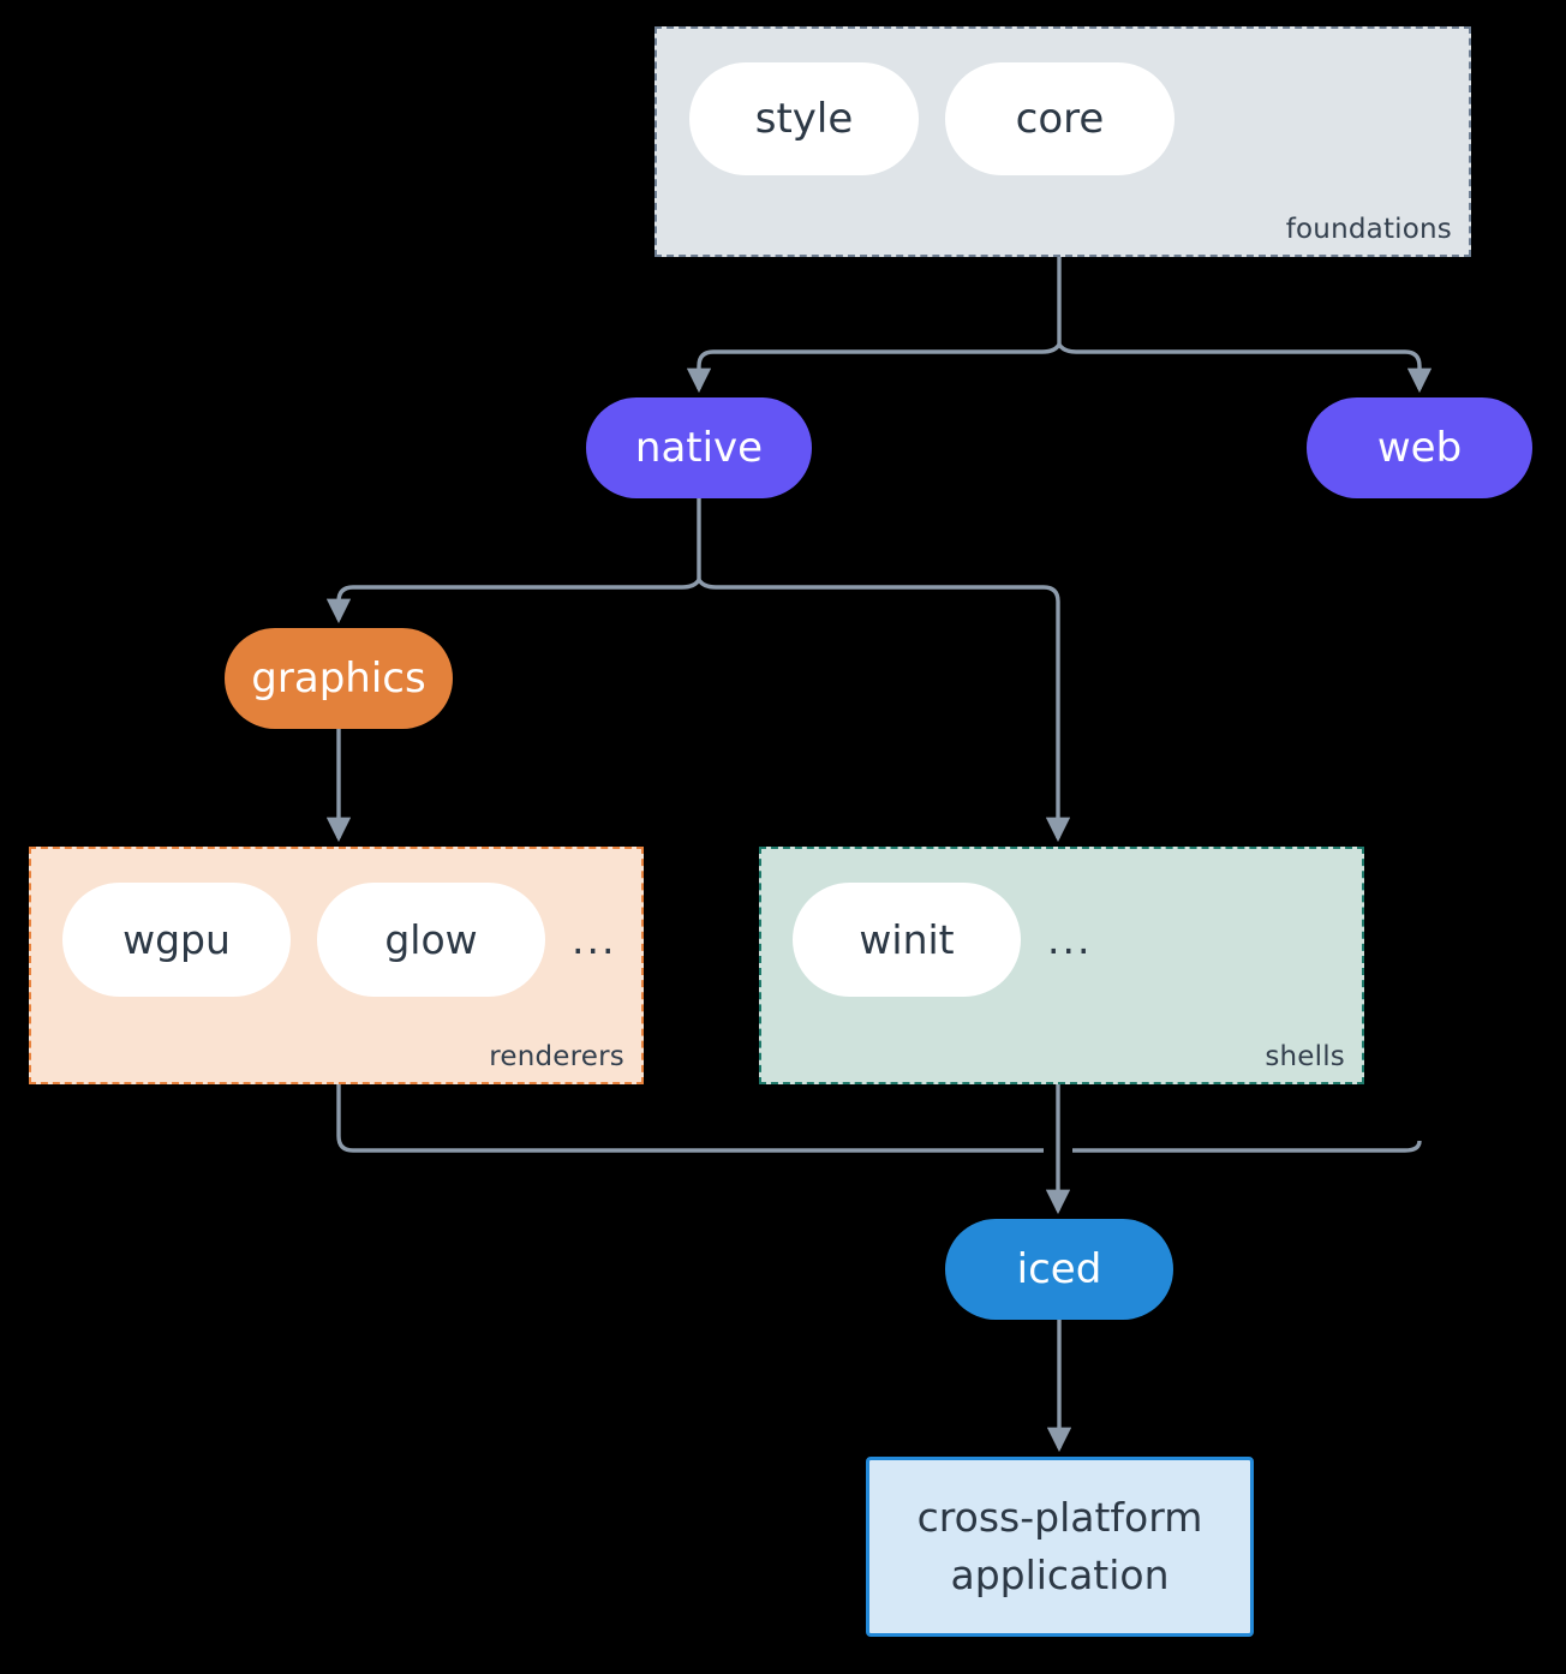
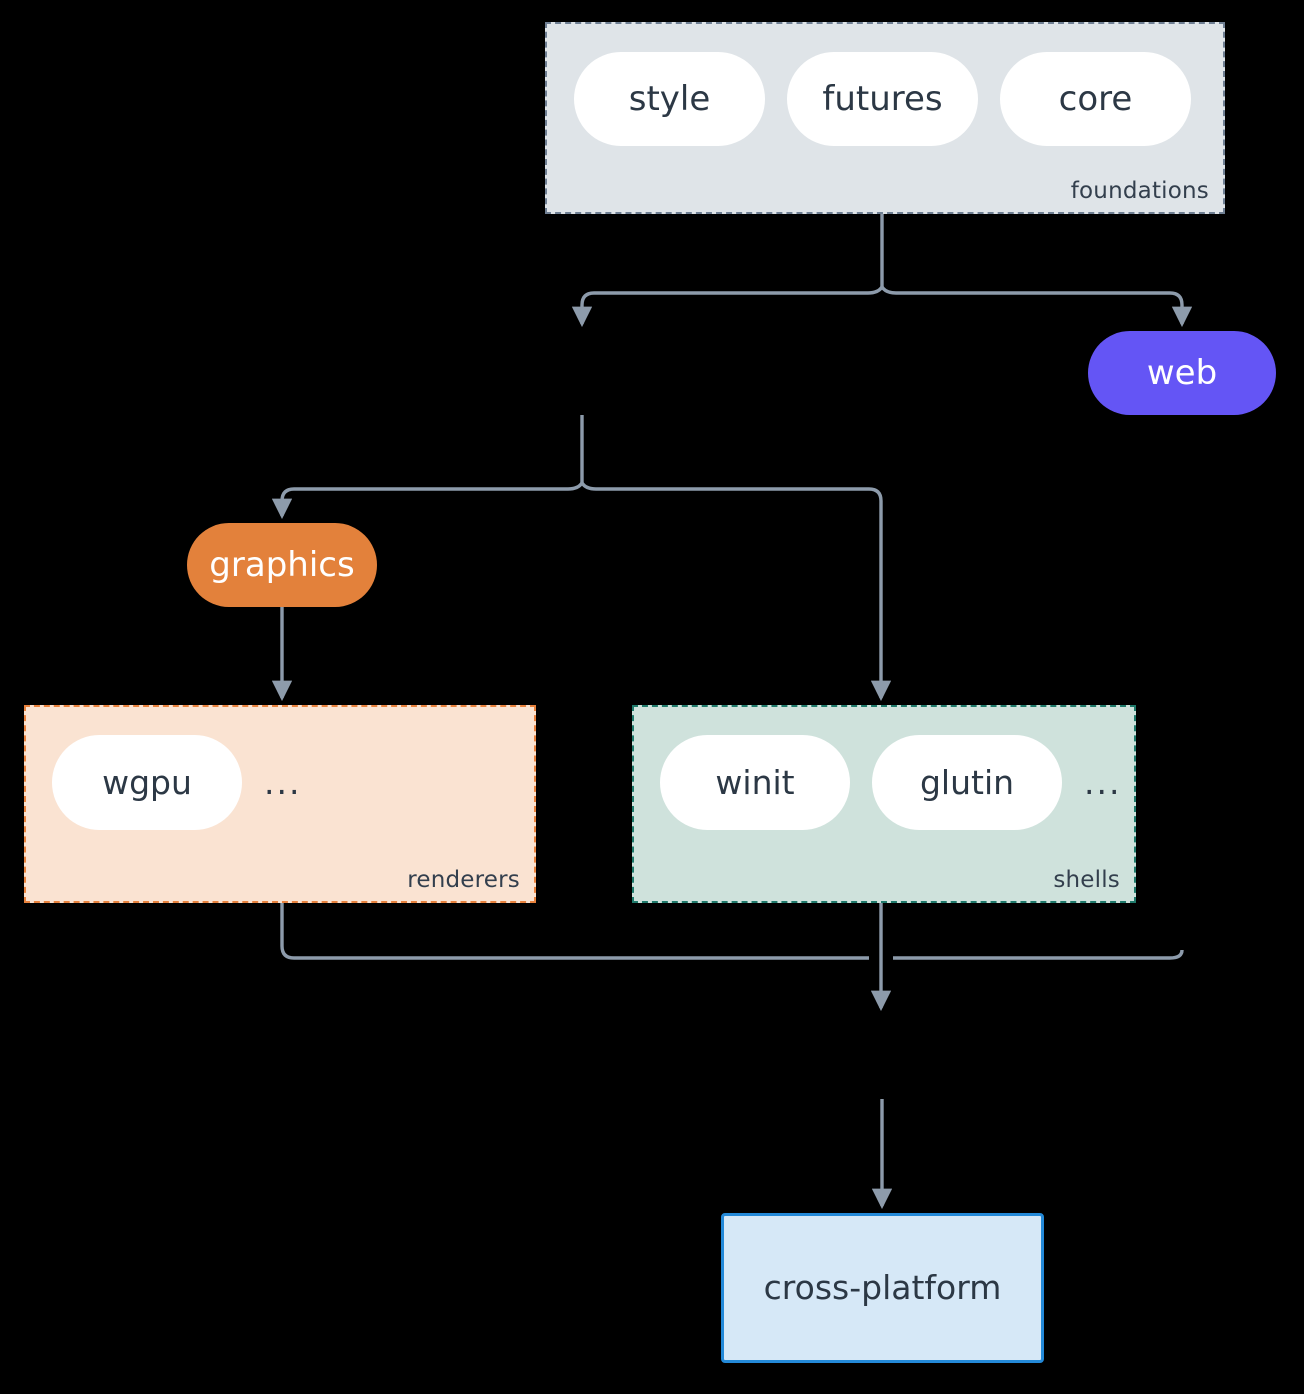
  style
+ futures
  core
  foundations
  wgpu
- glow
  ...
  renderers
  winit
+ glutin
  ...
  shells
- native
  web
  graphics
- iced
  cross-platform
- application
